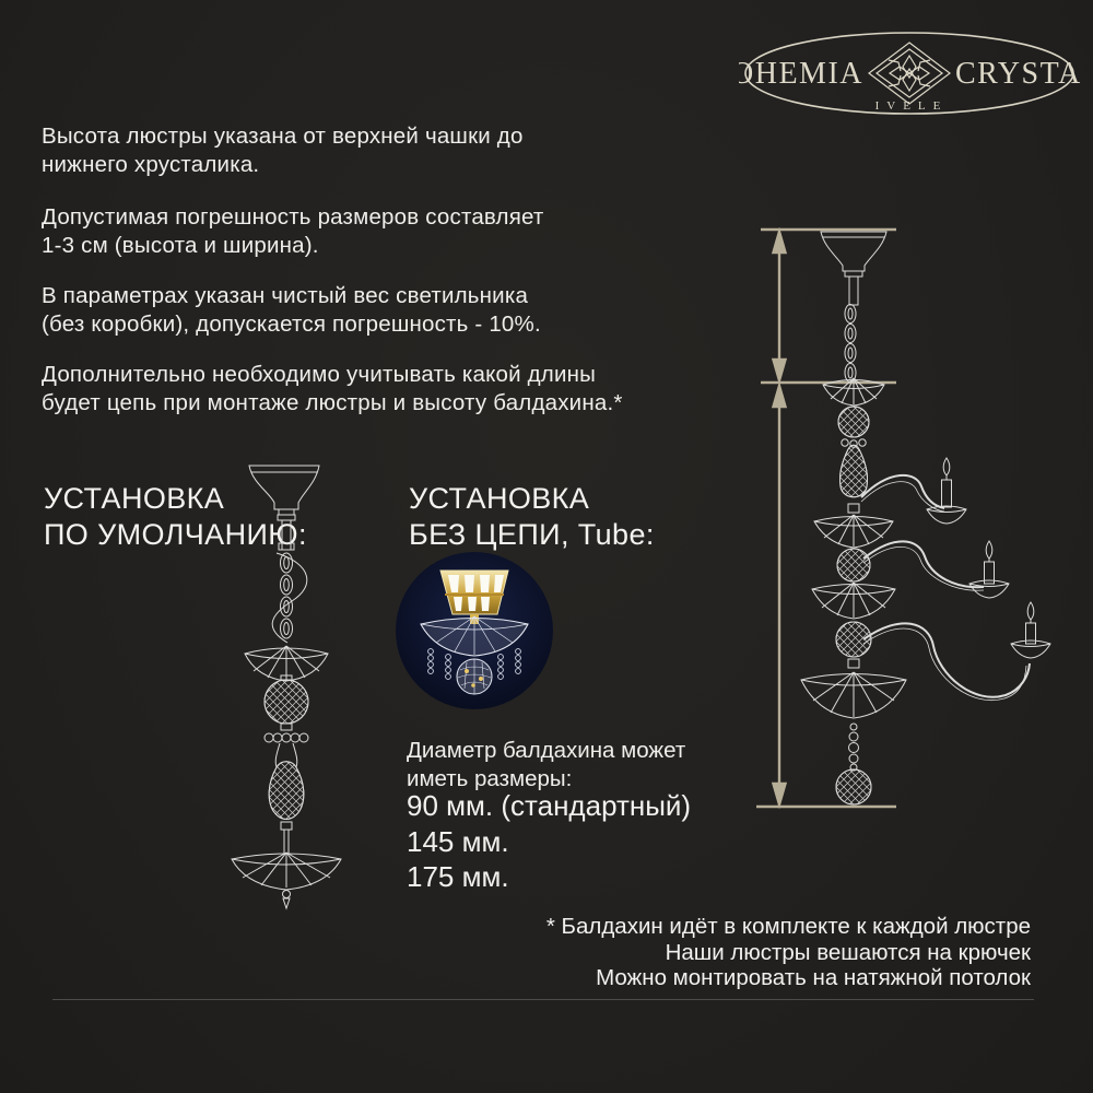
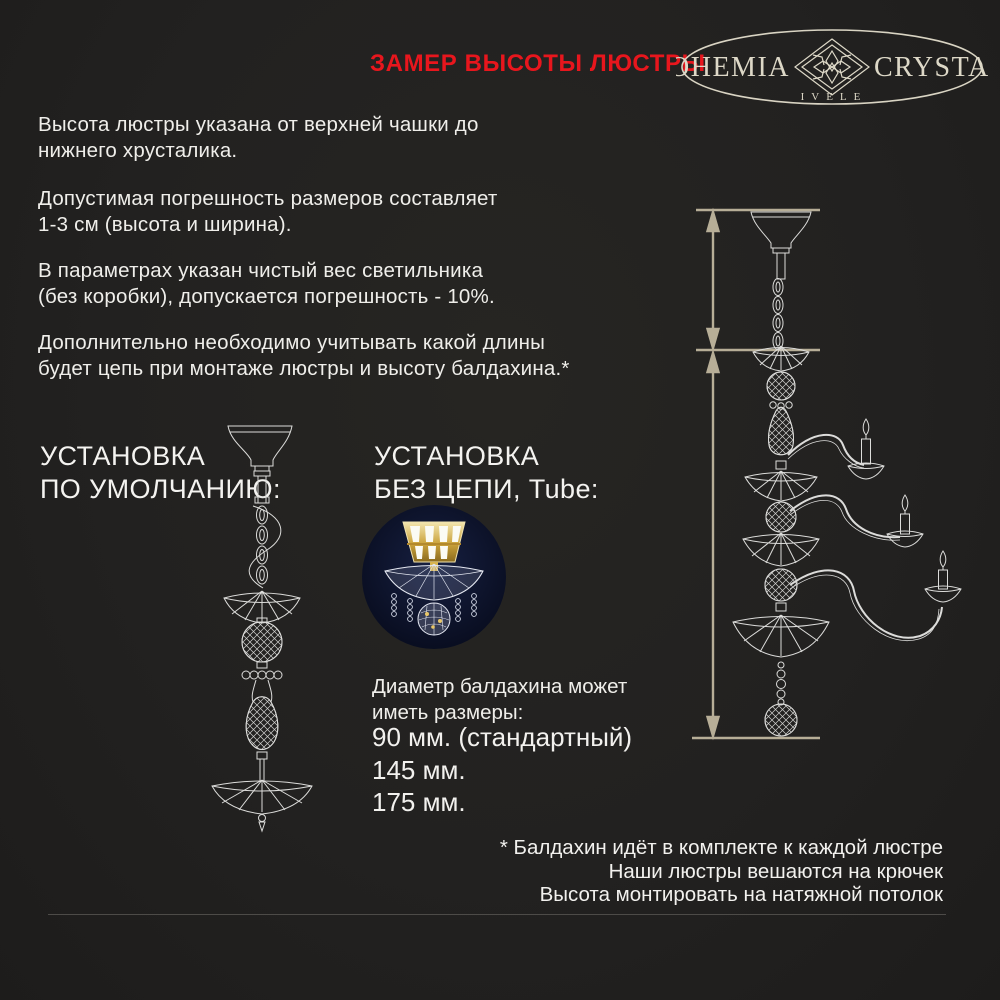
+ ЗАМЕР ВЫСОТЫ ЛЮСТРЫ
  OHEMIA
  CRYSTA
  IVELE
  Высота люстры указана от верхней чашки до
  нижнего хрусталика.
  Допустимая погрешность размеров составляет
  1-3 см (высота и ширина).
  В параметрах указан чистый вес светильника
  (без коробки), допускается погрешность - 10%.
  Дополнительно необходимо учитывать какой длины
  будет цепь при монтаже люстры и высоту балдахина.*
  УСТАНОВКА
  ПО УМОЛЧАНИЮ:
  УСТАНОВКА
  БЕЗ ЦЕПИ, Tube:
  Диаметр балдахина может
  иметь размеры:
  90 мм. (стандартный)
  145 мм.
  175 мм.
  * Балдахин идёт в комплекте к каждой люстре
  Наши люстры вешаются на крючек
- Можно монтировать на натяжной потолок
+ Высота монтировать на натяжной потолок
